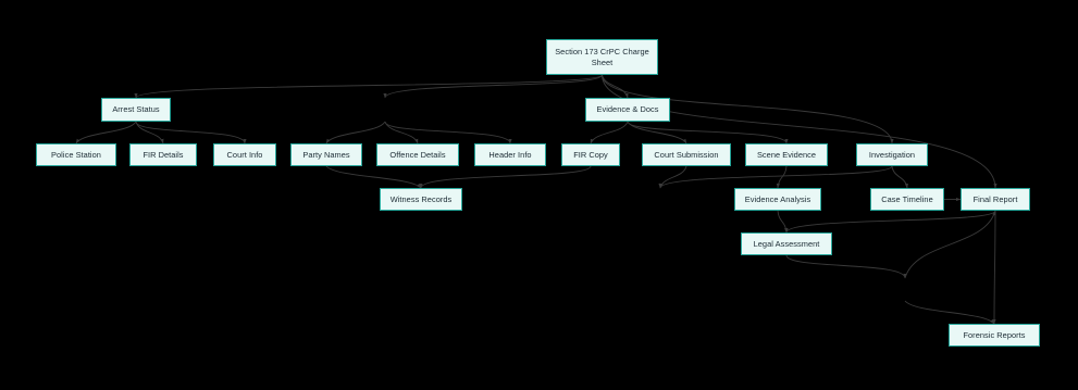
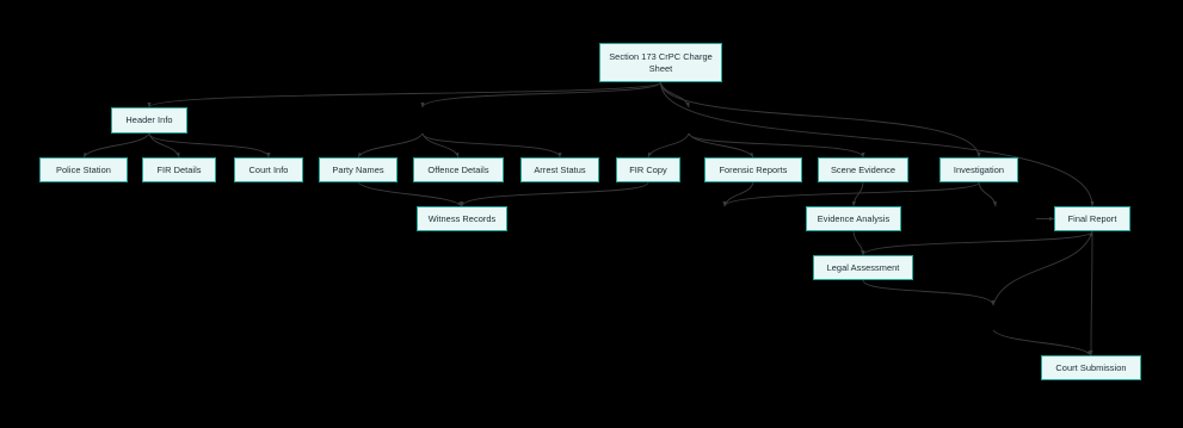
  Section 173 CrPC Charge Sheet
- Arrest Status
+ Header Info
- Evidence & Docs
  Police Station
  FIR Details
  Court Info
  Party Names
  Offence Details
- Header Info
+ Arrest Status
  FIR Copy
- Court Submission
+ Forensic Reports
  Scene Evidence
  Investigation
  Witness Records
  Evidence Analysis
- Case Timeline
  Final Report
  Legal Assessment
- Forensic Reports
+ Court Submission
